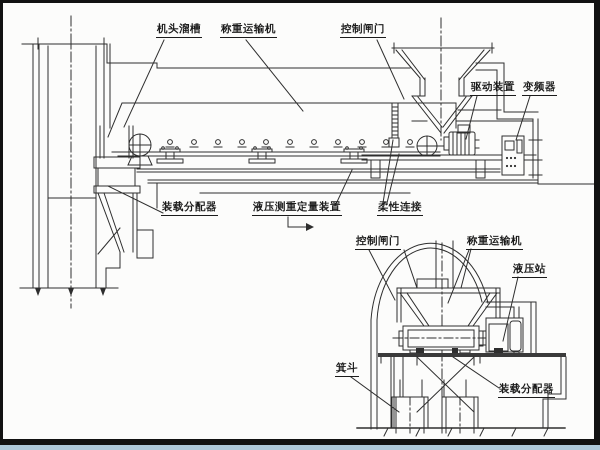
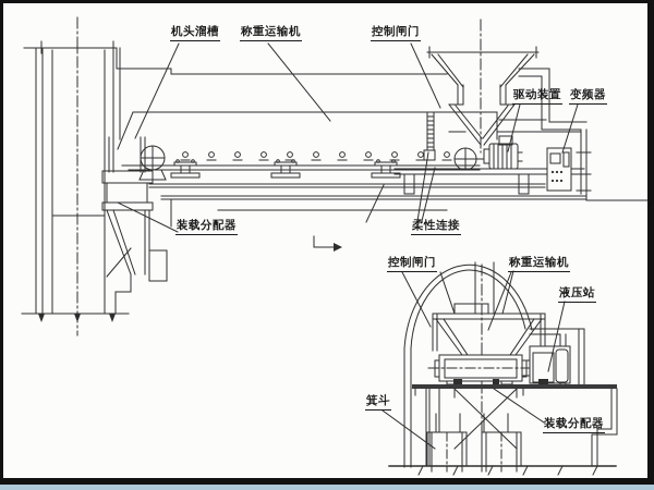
  机头溜槽
  称重运输机
  控制闸门
  驱动装置
  变频器
  装载分配器
- 液压测重定量装置
  柔性连接
  控制闸门
  称重运输机
  液压站
  箕斗
  装载分配器
